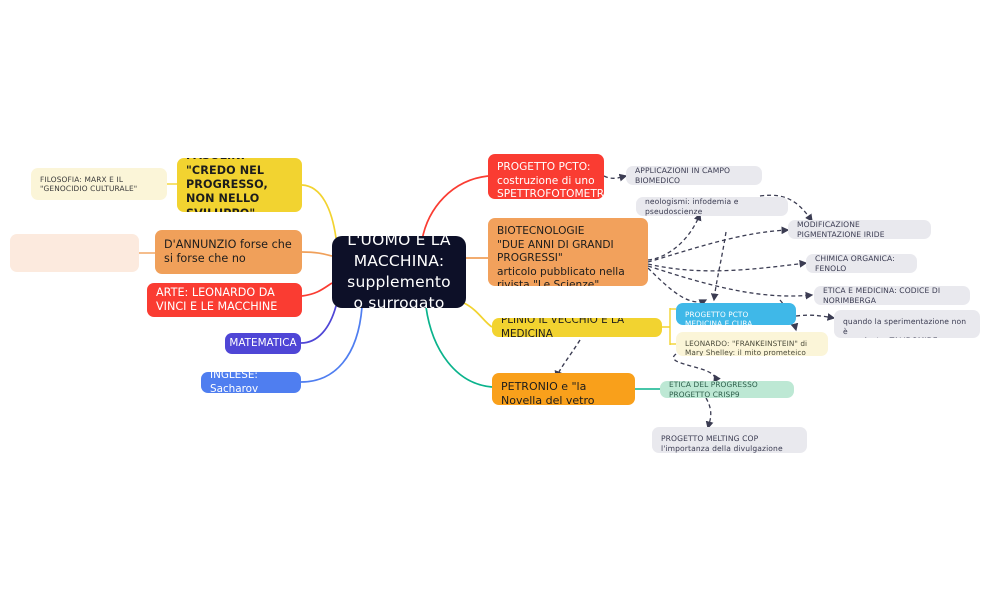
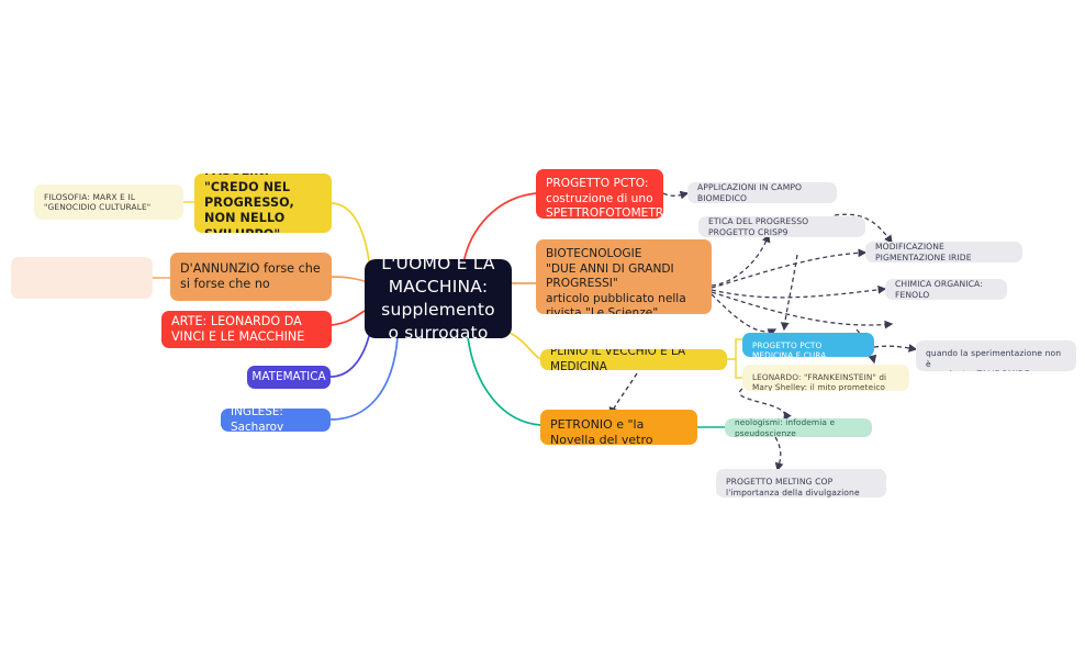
  L'UOMO E LA MACCHINA:
  supplemento o surrogato
  FILOSOFIA: MARX E IL "GENOCIDIO CULTURALE"
  D'ANNUNZIO forse che si forse che no
  ARTE: LEONARDO DA VINCI E LE MACCHINE
  MATEMATICA
  INGLESE: Sacharov
  PROGETTO PCTO:
  costruzione di uno
  SPETTROFOTOMETR
  APPLICAZIONI IN CAMPO BIOMEDICO
  BIOTECNOLOGIE
  "DUE ANNI DI GRANDI PROGRESSI"
  articolo pubblicato nella rivista "Le Scienze"
- neologismi: infodemia e pseudoscienze
+ ETICA DEL PROGRESSO PROGETTO CRISP9
  MODIFICAZIONE PIGMENTAZIONE IRIDE
  CHIMICA ORGANICA: FENOLO
- ETICA E MEDICINA: CODICE DI NORIMBERGA
  quando la sperimentazione non è
  PLINIO IL VECCHIO E LA MEDICINA
  PROGETTO PCTO MEDICINA E CURA
  LEONARDO: "FRANKEINSTEIN" di Mary Shelley: il mito prometeico
- ETICA DEL PROGRESSO PROGETTO CRISP9
+ neologismi: infodemia e pseudoscienze
  PROGETTO MELTING COP
  l'importanza della divulgazione
